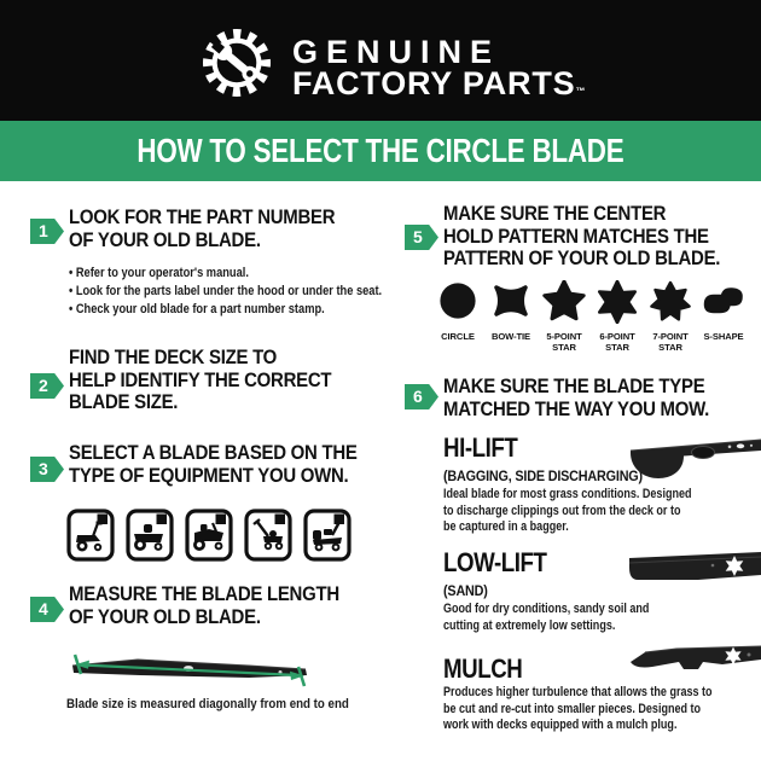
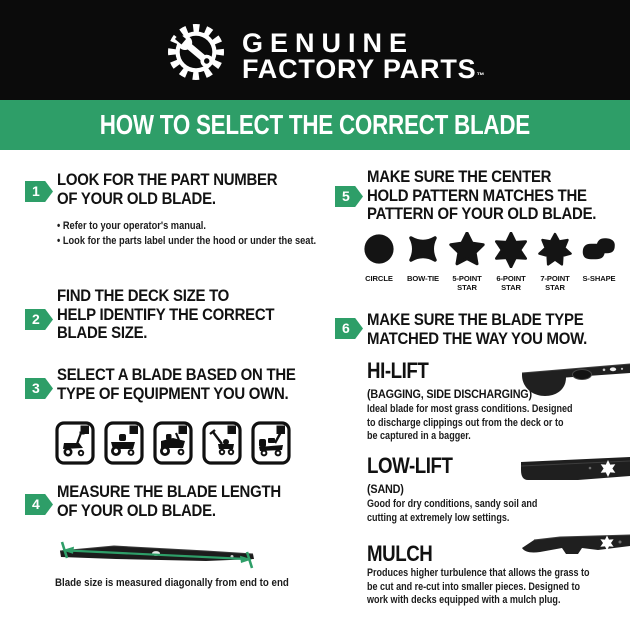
  GENUINE
  FACTORY PARTS™
- HOW TO SELECT THE CIRCLE BLADE
+ HOW TO SELECT THE CORRECT BLADE
  1
  LOOK FOR THE PART NUMBER
  OF YOUR OLD BLADE.
  Refer to your operator's manual.
  Look for the parts label under the hood or under the seat.
- Check your old blade for a part number stamp.
  2
  FIND THE DECK SIZE TO
  HELP IDENTIFY THE CORRECT
  BLADE SIZE.
  3
  SELECT A BLADE BASED ON THE
  TYPE OF EQUIPMENT YOU OWN.
  4
  MEASURE THE BLADE LENGTH
  OF YOUR OLD BLADE.
  Blade size is measured diagonally from end to end
  5
  MAKE SURE THE CENTER
  HOLD PATTERN MATCHES THE
  PATTERN OF YOUR OLD BLADE.
  CIRCLE
  BOW-TIE
  5-POINT
  STAR
  6-POINT
  STAR
  7-POINT
  STAR
  S-SHAPE
  6
  MAKE SURE THE BLADE TYPE
  MATCHED THE WAY YOU MOW.
  HI-LIFT
  (BAGGING, SIDE DISCHARGING)
  Ideal blade for most grass conditions. Designed
  to discharge clippings out from the deck or to
  be captured in a bagger.
  LOW-LIFT
  (SAND)
  Good for dry conditions, sandy soil and
  cutting at extremely low settings.
  MULCH
  Produces higher turbulence that allows the grass to
  be cut and re-cut into smaller pieces. Designed to
  work with decks equipped with a mulch plug.
